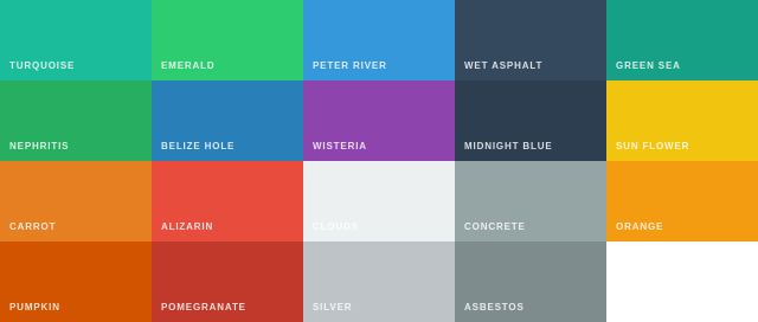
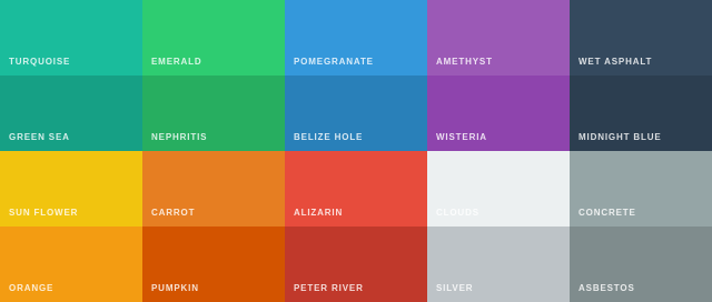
  TURQUOISE
  EMERALD
- PETER RIVER
+ POMEGRANATE
+ AMETHYST
  WET ASPHALT
  GREEN SEA
  NEPHRITIS
  BELIZE HOLE
  WISTERIA
  MIDNIGHT BLUE
  SUN FLOWER
  CARROT
  ALIZARIN
  CONCRETE
  ORANGE
  PUMPKIN
- POMEGRANATE
+ PETER RIVER
  SILVER
  ASBESTOS
